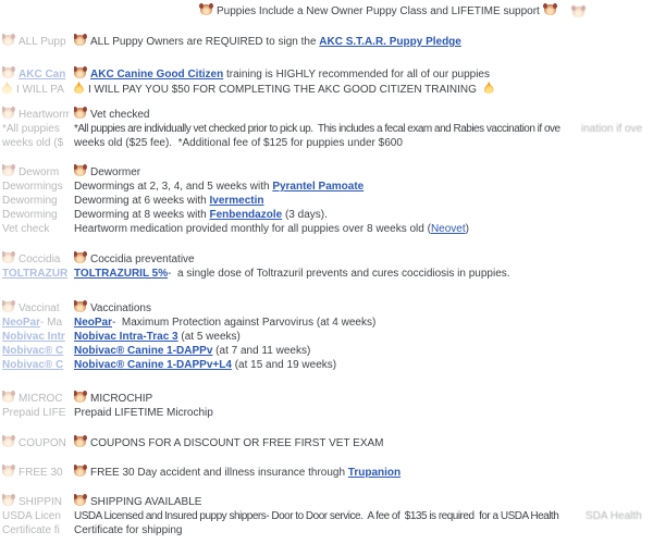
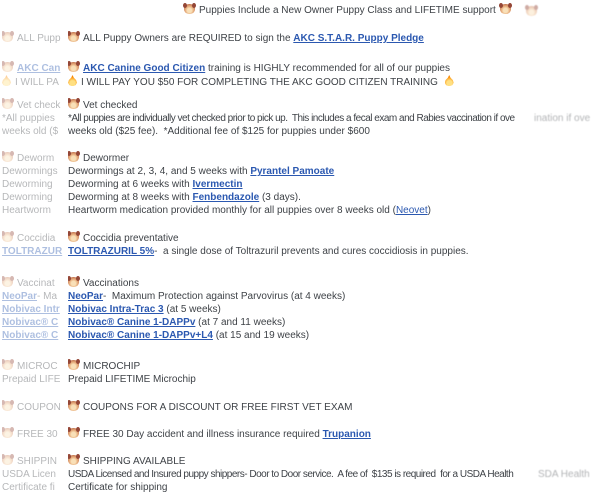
  ALL Pupp
  AKC Can
  I WILL PA
- Heartworm
+ Vet check
  *All puppies
  weeks old ($
  Deworm
  Dewormings
  Deworming
  Deworming
- Vet check
+ Heartworm
  Coccidia
  TOLTRAZUR
  Vaccinat
  NeoPar- Ma
  Nobivac Intr
  Nobivac® C
  Nobivac® C
  MICROC
  Prepaid LIFE
  COUPON
  FREE 30
  SHIPPIN
  USDA Licen
  Certificate fi
  Puppies Include a New Owner Puppy Class and LIFETIME support
  ALL Puppy Owners are REQUIRED to sign the AKC S.T.A.R. Puppy Pledge
  AKC Canine Good Citizen training is HIGHLY recommended for all of our puppies
  I WILL PAY YOU $50 FOR COMPLETING THE AKC GOOD CITIZEN TRAINING
  Vet checked
  *All puppies are individually vet checked prior to pick up. This includes a fecal exam and Rabies vaccination if ove
  weeks old ($25 fee). *Additional fee of $125 for puppies under $600
  Dewormer
  Dewormings at 2, 3, 4, and 5 weeks with Pyrantel Pamoate
  Deworming at 6 weeks with Ivermectin
  Deworming at 8 weeks with Fenbendazole (3 days).
  Heartworm medication provided monthly for all puppies over 8 weeks old (Neovet)
  Coccidia preventative
  TOLTRAZURIL 5%- a single dose of Toltrazuril prevents and cures coccidiosis in puppies.
  Vaccinations
  NeoPar- Maximum Protection against Parvovirus (at 4 weeks)
  Nobivac Intra-Trac 3 (at 5 weeks)
  Nobivac® Canine 1-DAPPv (at 7 and 11 weeks)
  Nobivac® Canine 1-DAPPv+L4 (at 15 and 19 weeks)
  MICROCHIP
  Prepaid LIFETIME Microchip
  COUPONS FOR A DISCOUNT OR FREE FIRST VET EXAM
- FREE 30 Day accident and illness insurance through Trupanion
+ FREE 30 Day accident and illness insurance required Trupanion
  SHIPPING AVAILABLE
  USDA Licensed and Insured puppy shippers- Door to Door service. A fee of $135 is required for a USDA Health
  Certificate for shipping
  ination if ove
  SDA Health
